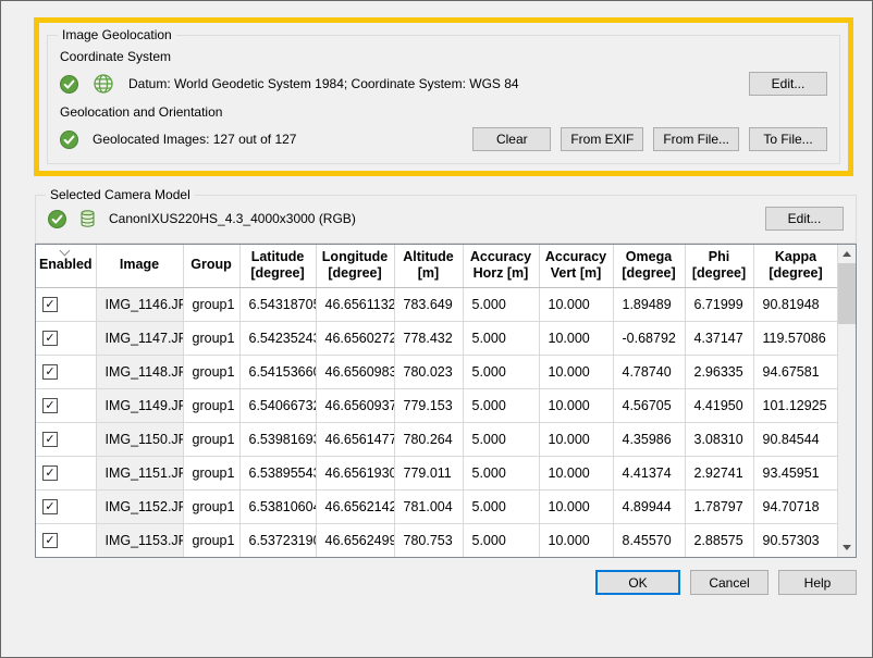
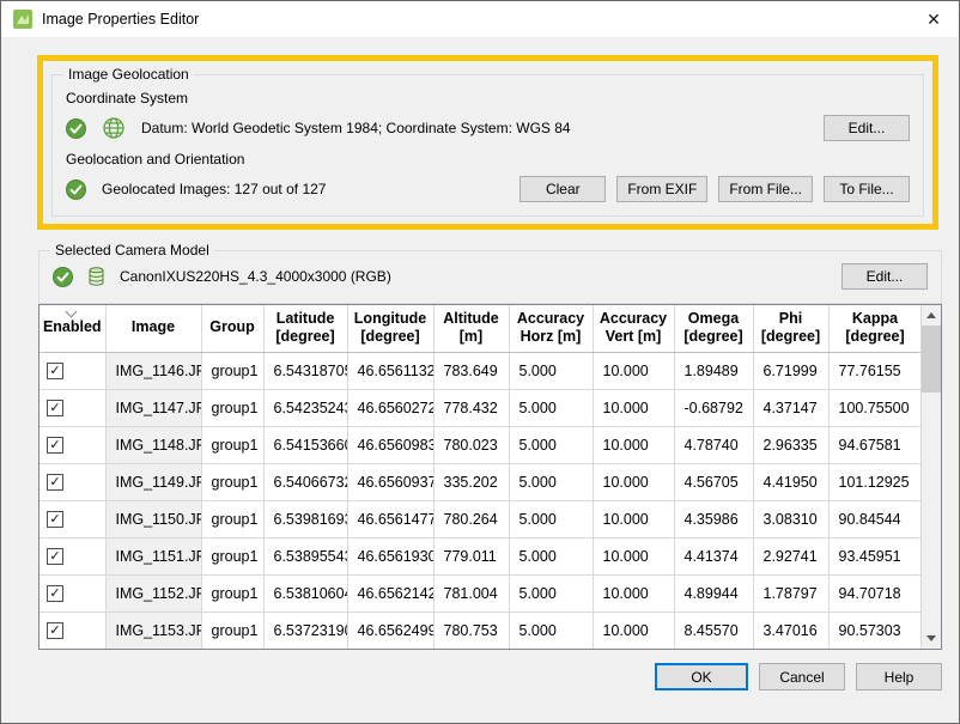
+ Image Properties Editor
+ ✕
  Image Geolocation
  Coordinate System
  Datum: World Geodetic System 1984; Coordinate System: WGS 84
  Edit...
  Geolocation and Orientation
  Geolocated Images: 127 out of 127
  Clear
  From EXIF
  From File...
  To File...
  Selected Camera Model
  CanonIXUS220HS_4.3_4000x3000 (RGB)
  Edit...
  Enabled	Image	Group	Latitude [degree]	Longitude [degree]	Altitude [m]	Accuracy Horz [m]	Accuracy Vert [m]	Omega [degree]	Phi [degree]	Kappa [degree]
- ✓	IMG_1146.J	group1	6.5431870	46.6561132	783.649	5.000	10.000	1.89489	6.71999	90.81948
+ ✓	IMG_1146.J	group1	6.5431870	46.6561132	783.649	5.000	10.000	1.89489	6.71999	77.76155
- ✓	IMG_1147.J	group1	6.5423524	46.6560272	778.432	5.000	10.000	-0.68792	4.37147	119.57086
+ ✓	IMG_1147.J	group1	6.5423524	46.6560272	778.432	5.000	10.000	-0.68792	4.37147	100.75500
  ✓	IMG_1148.J	group1	6.5415366	46.6560983	780.023	5.000	10.000	4.78740	2.96335	94.67581
- ✓	IMG_1149.J	group1	6.5406673	46.6560937	779.153	5.000	10.000	4.56705	4.41950	101.12925
+ ✓	IMG_1149.J	group1	6.5406673	46.6560937	335.202	5.000	10.000	4.56705	4.41950	101.12925
  ✓	IMG_1150.J	group1	6.5398169	46.6561477	780.264	5.000	10.000	4.35986	3.08310	90.84544
  ✓	IMG_1151.J	group1	6.5389554	46.6561930	779.011	5.000	10.000	4.41374	2.92741	93.45951
  ✓	IMG_1152.J	group1	6.5381060	46.6562142	781.004	5.000	10.000	4.89944	1.78797	94.70718
- ✓	IMG_1153.J	group1	6.5372319	46.6562499	780.753	5.000	10.000	8.45570	2.88575	90.57303
+ ✓	IMG_1153.J	group1	6.5372319	46.6562499	780.753	5.000	10.000	8.45570	3.47016	90.57303
  OK
  Cancel
  Help
